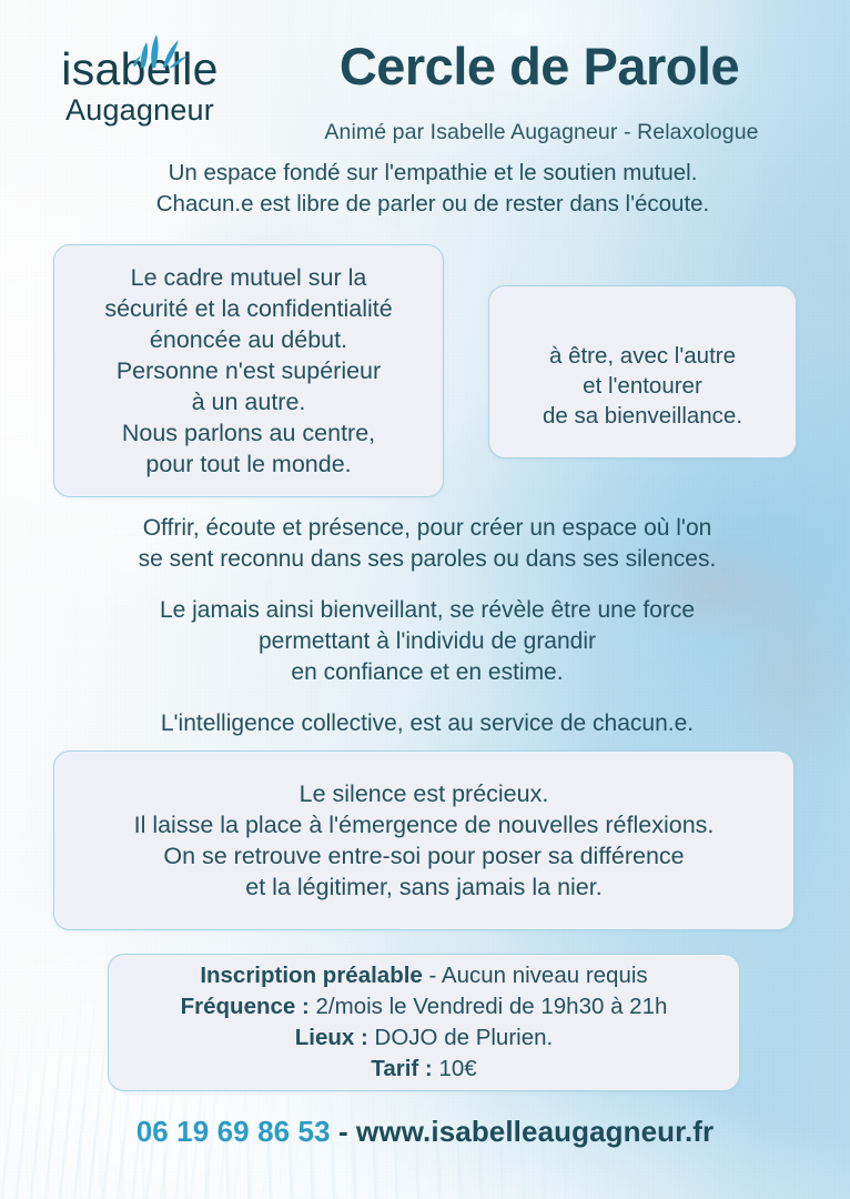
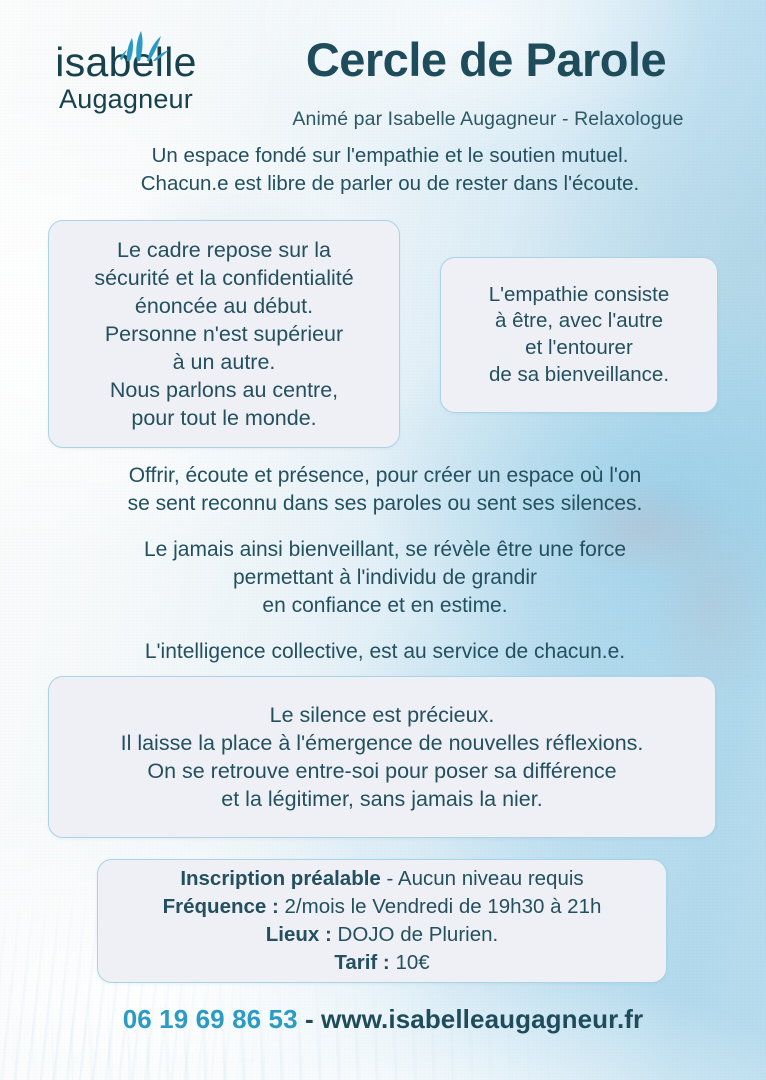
  isabelle
  Augagneur
  Cercle de Parole
  Animé par Isabelle Augagneur - Relaxologue
  Un espace fondé sur l'empathie et le soutien mutuel.
  Chacun.e est libre de parler ou de rester dans l'écoute.
- Le cadre mutuel sur la
+ Le cadre repose sur la
  sécurité et la confidentialité
  énoncée au début.
  Personne n'est supérieur
  à un autre.
  Nous parlons au centre,
  pour tout le monde.
+ L'empathie consiste
  à être, avec l'autre
  et l'entourer
  de sa bienveillance.
  Offrir, écoute et présence, pour créer un espace où l'on
- se sent reconnu dans ses paroles ou dans ses silences.
+ se sent reconnu dans ses paroles ou sent ses silences.
  Le jamais ainsi bienveillant, se révèle être une force
  permettant à l'individu de grandir
  en confiance et en estime.
  L'intelligence collective, est au service de chacun.e.
  Le silence est précieux.
  Il laisse la place à l'émergence de nouvelles réflexions.
  On se retrouve entre-soi pour poser sa différence
  et la légitimer, sans jamais la nier.
  Inscription préalable - Aucun niveau requis
  Fréquence : 2/mois le Vendredi de 19h30 à 21h
  Lieux : DOJO de Plurien.
  Tarif : 10€
  06 19 69 86 53 - www.isabelleaugagneur.fr
